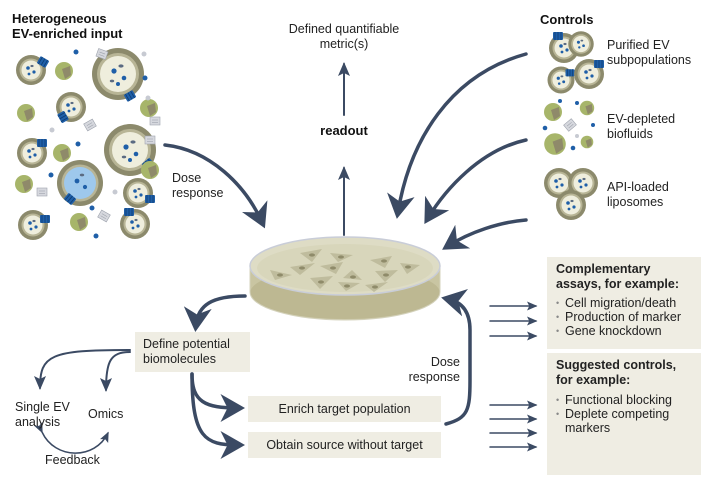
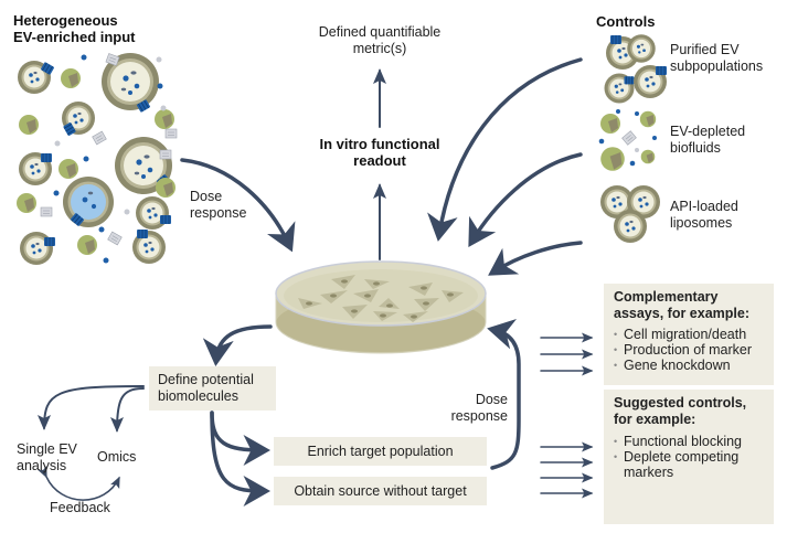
  Heterogeneous
  EV-enriched input
  Dose
  response
  Defined quantifiable
  metric(s)
+ In vitro functional
  readout
  Controls
  Purified EV
  subpopulations
  EV-depleted
  biofluids
  API-loaded
  liposomes
  Complementary
  assays, for example:
  Cell migration/death
  Production of marker
  Gene knockdown
  Suggested controls,
  for example:
  Functional blocking
  Deplete competing markers
  Define potential
  biomolecules
  Single EV
  analysis
  Omics
  Feedback
  Enrich target population
  Obtain source without target
  Dose
  response
